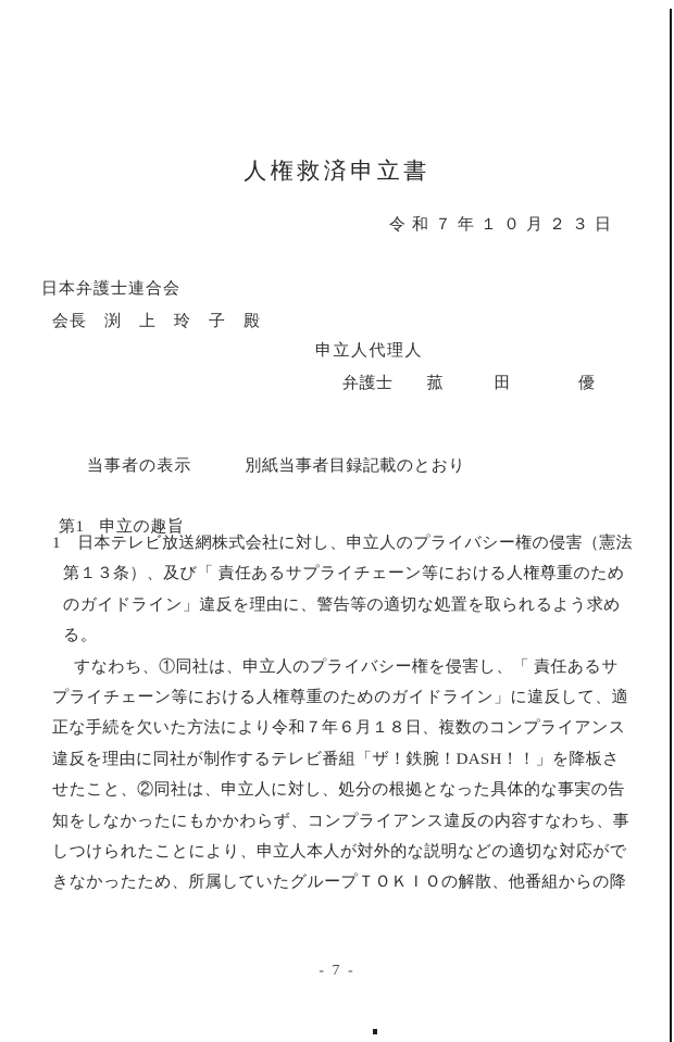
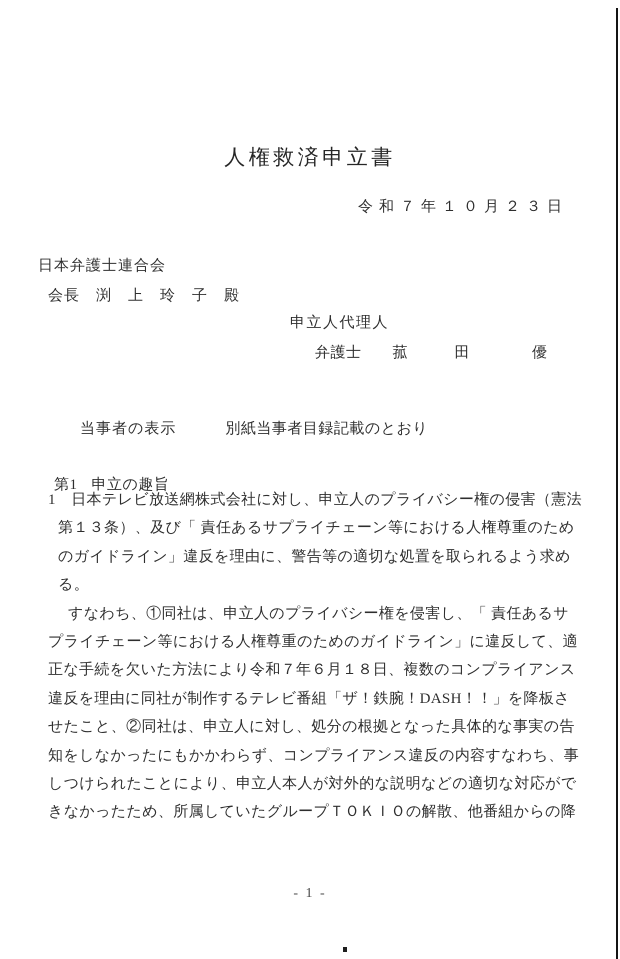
  人権救済申立書
  令和７年１０月２３日
  日本弁護士連合会
  会長 渕 上 玲 子 殿
  申立人代理人
  弁護士 菰 田 優
  当事者の表示 別紙当事者目録記載のとおり
  第1 申立の趣旨
  1 日本テレビ放送網株式会社に対し、申立人のプライバシー権の侵害（憲法
  第１３条）、及び「 責任あるサプライチェーン等における人権尊重のため
  のガイドライン」違反を理由に、警告等の適切な処置を取られるよう求め
  る。
  すなわち、①同社は、申立人のプライバシー権を侵害し、「 責任あるサ
  プライチェーン等における人権尊重のためのガイドライン」に違反して、適
  正な手続を欠いた方法により令和７年６月１８日、複数のコンプライアンス
  違反を理由に同社が制作するテレビ番組「ザ！鉄腕！DASH！！」を降板さ
  せたこと、②同社は、申立人に対し、処分の根拠となった具体的な事実の告
  知をしなかったにもかかわらず、コンプライアンス違反の内容すなわち、事
  しつけられたことにより、申立人本人が対外的な説明などの適切な対応がで
  きなかったため、所属していたグループＴＯＫＩＯの解散、他番組からの降
- - 7 -
+ - 1 -
